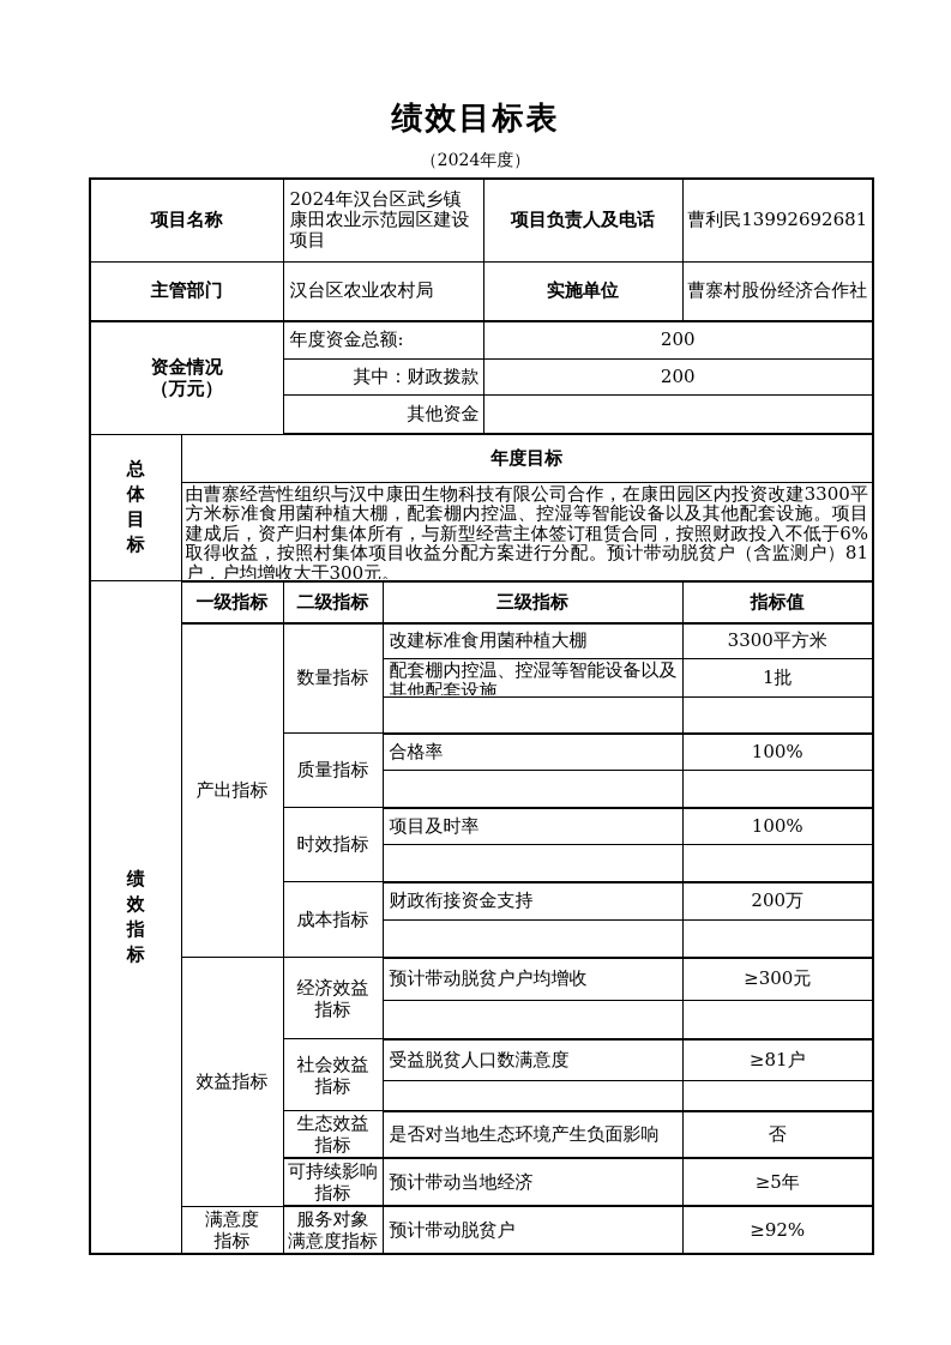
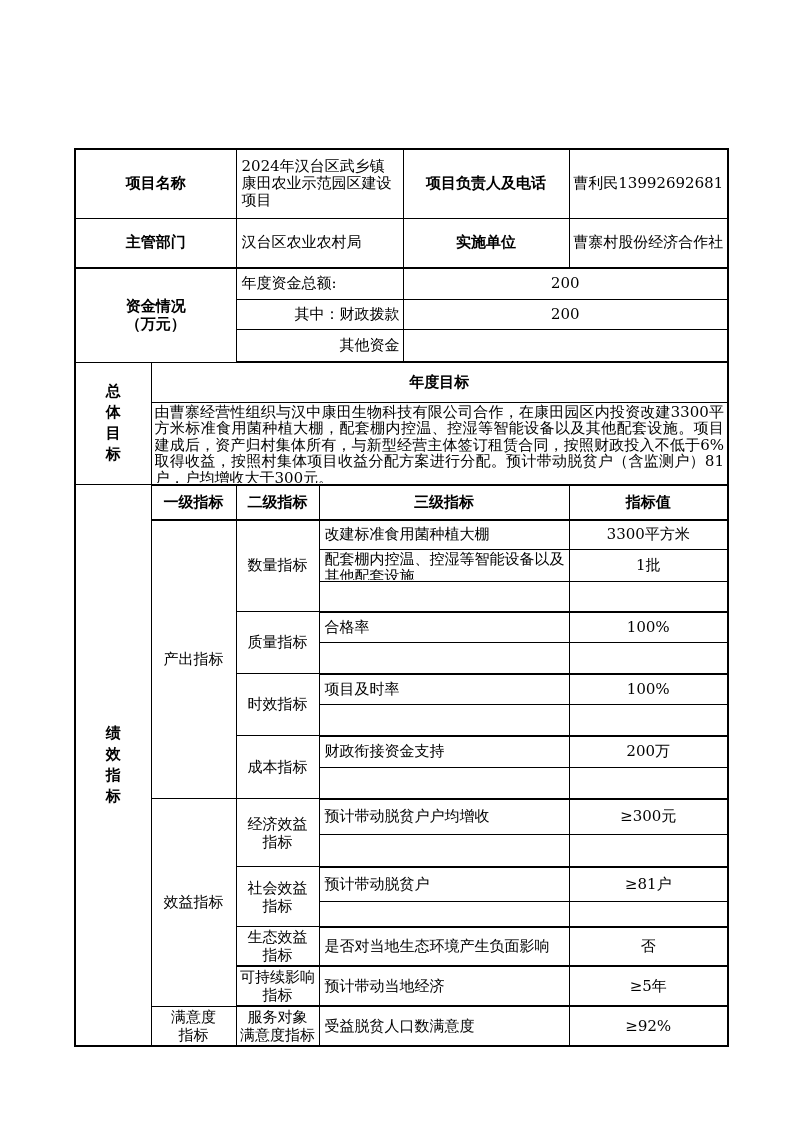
- 绩效目标表
- （2024年度）
  项目名称	2024年汉台区武乡镇康田农业示范园区建设项目	项目负责人及电话	曹利民13992692681
  主管部门	汉台区农业农村局	实施单位	曹寨村股份经济合作社
  资金情况 （万元）	年度资金总额:	200
  其中：财政拨款	200
  其他资金
  总体目标	年度目标
  由曹寨经营性组织与汉中康田生物科技有限公司合作，在康田园区内投资改建3300平方米标准食用菌种植大棚，配套棚内控温、控湿等智能设备以及其他配套设施。项目建成后，资产归村集体所有，与新型经营主体签订租赁合同，按照财政投入不低于6%取得收益，按照村集体项目收益分配方案进行分配。预计带动脱贫户（含监测户）81户，户均增收大于300元。
  绩效指标	一级指标	二级指标	三级指标	指标值
  产出指标	数量指标	改建标准食用菌种植大棚	3300平方米
  配套棚内控温、控湿等智能设备以及其他配套设施	1批
  质量指标	合格率	100%
  时效指标	项目及时率	100%
  成本指标	财政衔接资金支持	200万
  效益指标	经济效益 指标	预计带动脱贫户户均增收	≥300元
- 社会效益 指标	受益脱贫人口数满意度	≥81户
+ 社会效益 指标	预计带动脱贫户	≥81户
  生态效益 指标	是否对当地生态环境产生负面影响	否
  可持续影响 指标	预计带动当地经济	≥5年
- 满意度 指标	服务对象 满意度指标	预计带动脱贫户	≥92%
+ 满意度 指标	服务对象 满意度指标	受益脱贫人口数满意度	≥92%
